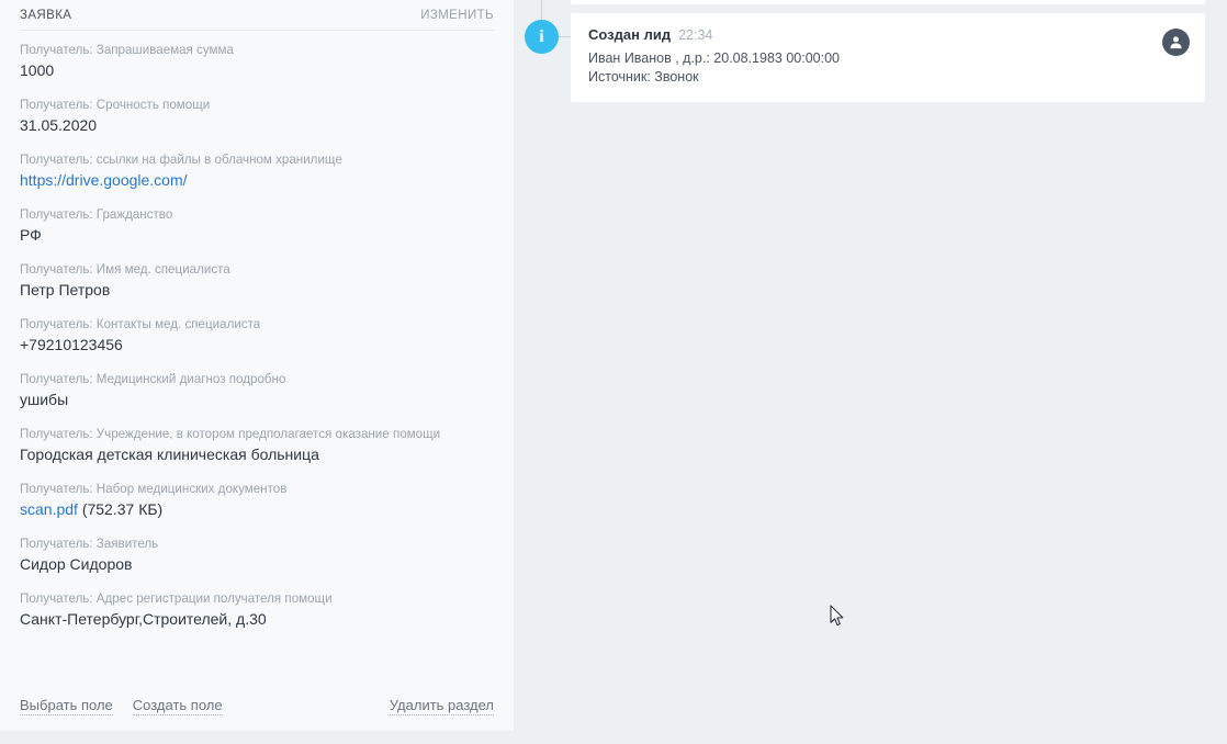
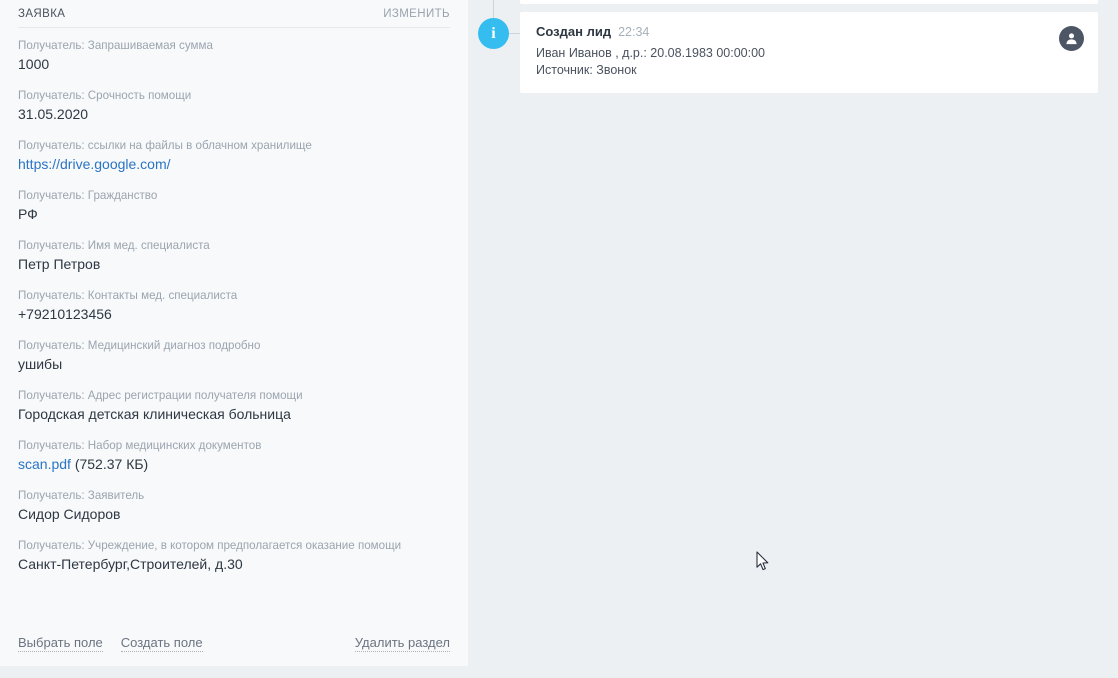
  ЗАЯВКА
  ИЗМЕНИТЬ
  Получатель: Запрашиваемая сумма
  1000
  Получатель: Срочность помощи
  31.05.2020
  Получатель: ссылки на файлы в облачном хранилище
  https://drive.google.com/
  Получатель: Гражданство
  РФ
  Получатель: Имя мед. специалиста
  Петр Петров
  Получатель: Контакты мед. специалиста
  +79210123456
  Получатель: Медицинский диагноз подробно
  ушибы
- Получатель: Учреждение, в котором предполагается оказание помощи
+ Получатель: Адрес регистрации получателя помощи
  Городская детская клиническая больница
  Получатель: Набор медицинских документов
  scan.pdf (752.37 КБ)
  Получатель: Заявитель
  Сидор Сидоров
- Получатель: Адрес регистрации получателя помощи
+ Получатель: Учреждение, в котором предполагается оказание помощи
  Санкт-Петербург,Строителей, д.30
  Выбрать поле
  Создать поле
  Удалить раздел
  i
  Создан лид
  22:34
  Иван Иванов , д.р.: 20.08.1983 00:00:00
  Источник: Звонок
